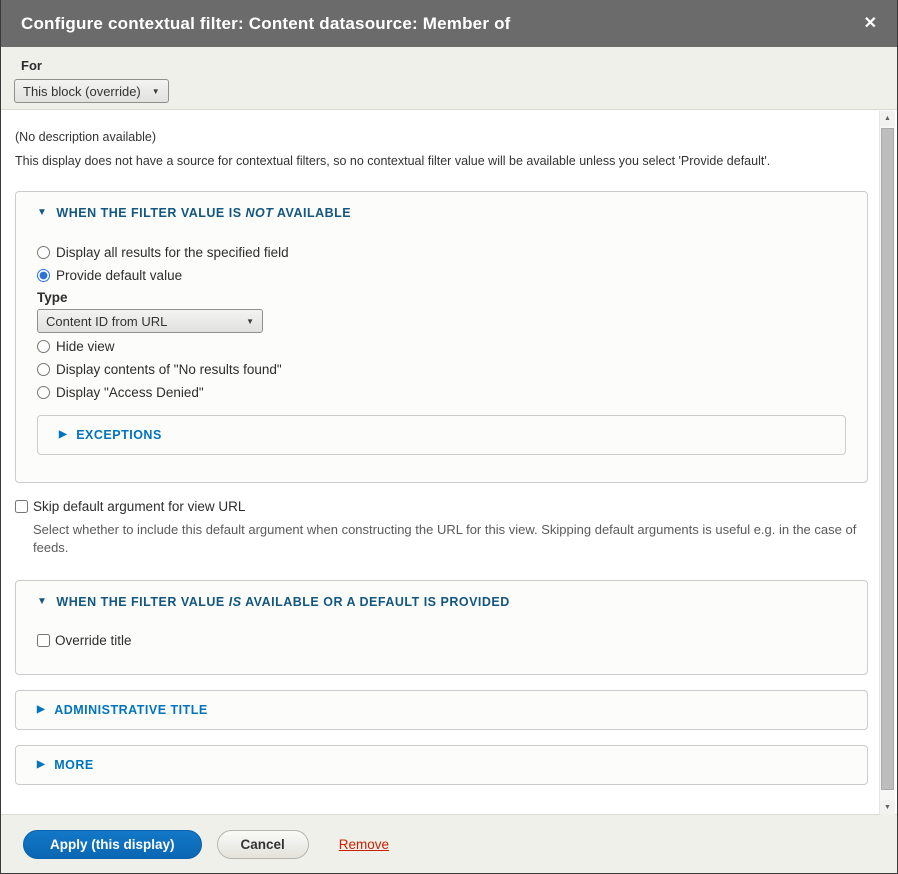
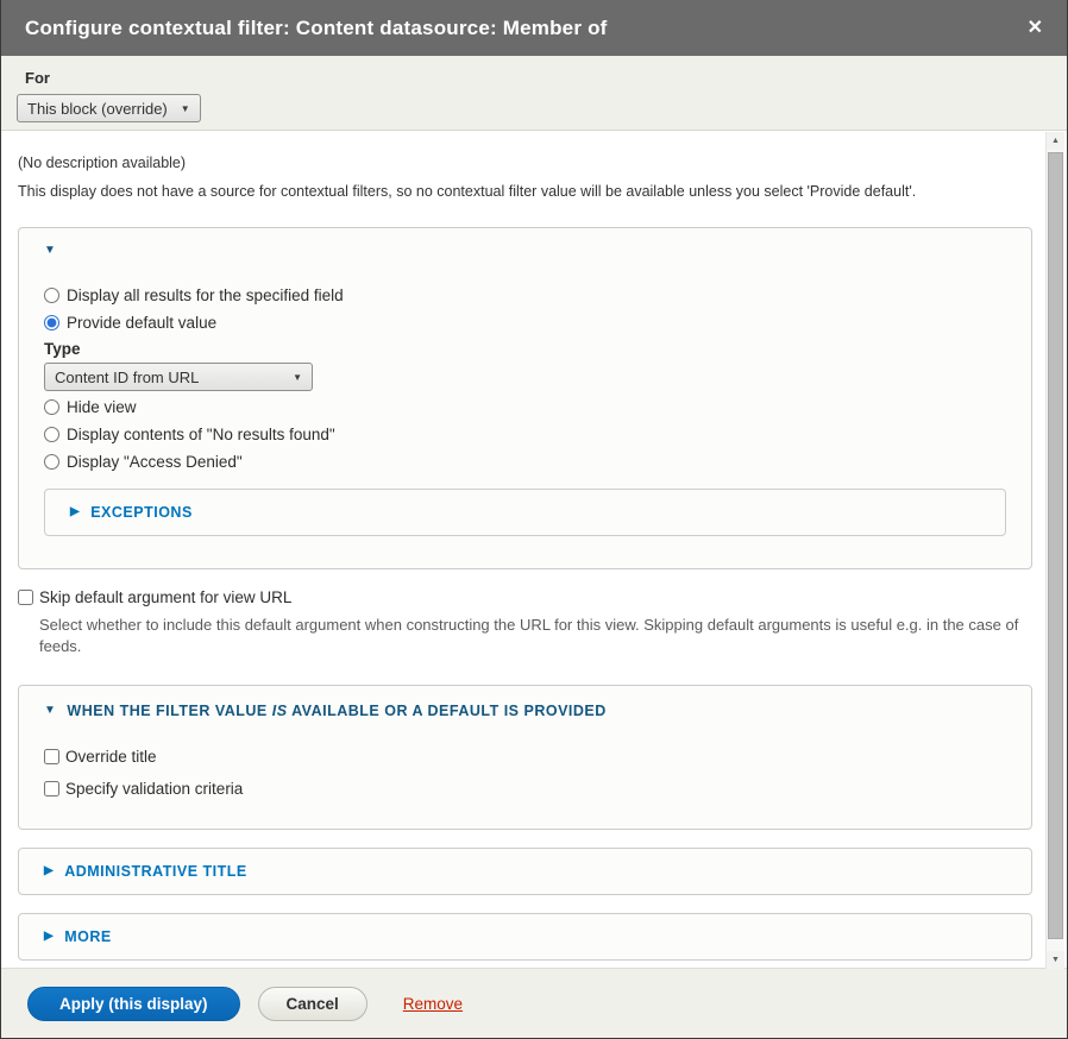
  Configure contextual filter: Content datasource: Member of
  ✕
  For
  This block (override)
  ▼
  (No description available)
  This display does not have a source for contextual filters, so no contextual filter value will be available unless you select 'Provide default'.
  ▼
- WHEN THE FILTER VALUE IS NOT AVAILABLE
  Display all results for the specified field
  Provide default value
  Type
  Content ID from URL
  ▼
  Hide view
  Display contents of "No results found"
  Display "Access Denied"
  ▶
  EXCEPTIONS
  Skip default argument for view URL
  Select whether to include this default argument when constructing the URL for this view. Skipping default arguments is useful e.g. in the case of feeds.
  ▼
  WHEN THE FILTER VALUE IS AVAILABLE OR A DEFAULT IS PROVIDED
  Override title
+ Specify validation criteria
  ▶
  ADMINISTRATIVE TITLE
  ▶
  MORE
  Apply (this display)
  Cancel
  Remove
